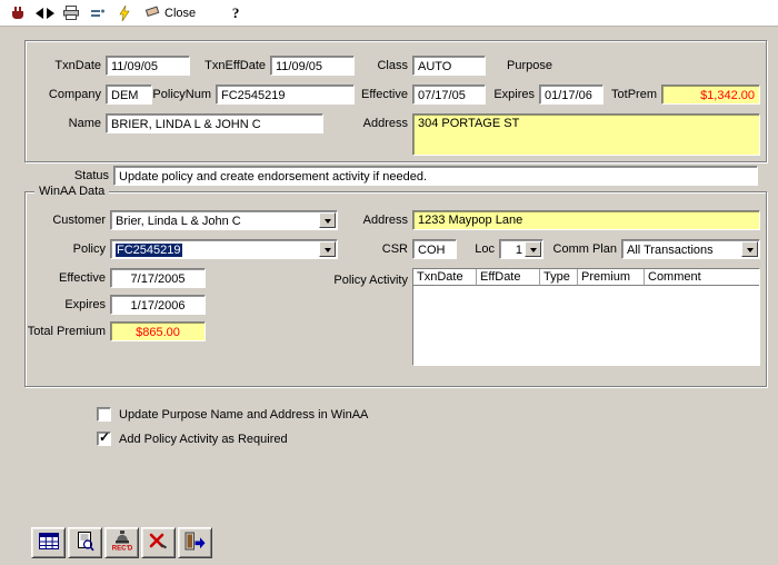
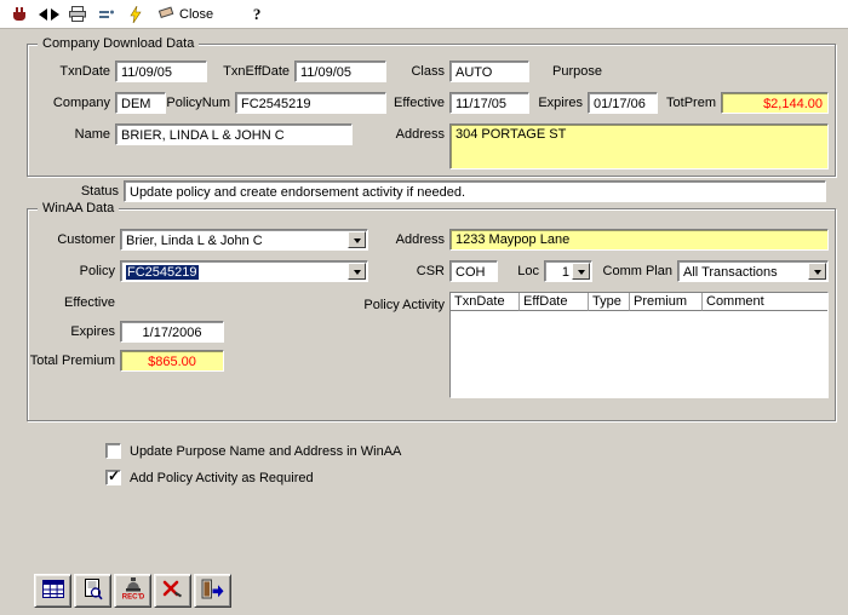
  Close
  ?
+ Company Download Data
  TxnDate
  11/09/05
  TxnEffDate
  11/09/05
  Class
  AUTO
  Purpose
  Company
  DEM
  PolicyNum
  FC2545219
  Effective
- 07/17/05
+ 11/17/05
  Expires
  01/17/06
  TotPrem
- $1,342.00
+ $2,144.00
  Name
  BRIER, LINDA L & JOHN C
  Address
  304 PORTAGE ST
  Status
  Update policy and create endorsement activity if needed.
  WinAA Data
  Customer
  Brier, Linda L & John C
  Address
  1233 Maypop Lane
  Policy
  FC2545219
  CSR
  COH
  Loc
  1
  Comm Plan
  All Transactions
  Effective
- 7/17/2005
  Policy Activity
  TxnDate
  EffDate
  Type
  Premium
  Comment
  Expires
  1/17/2006
  Total Premium
  $865.00
  Update Purpose Name and Address in WinAA
  ✓
  Add Policy Activity as Required
